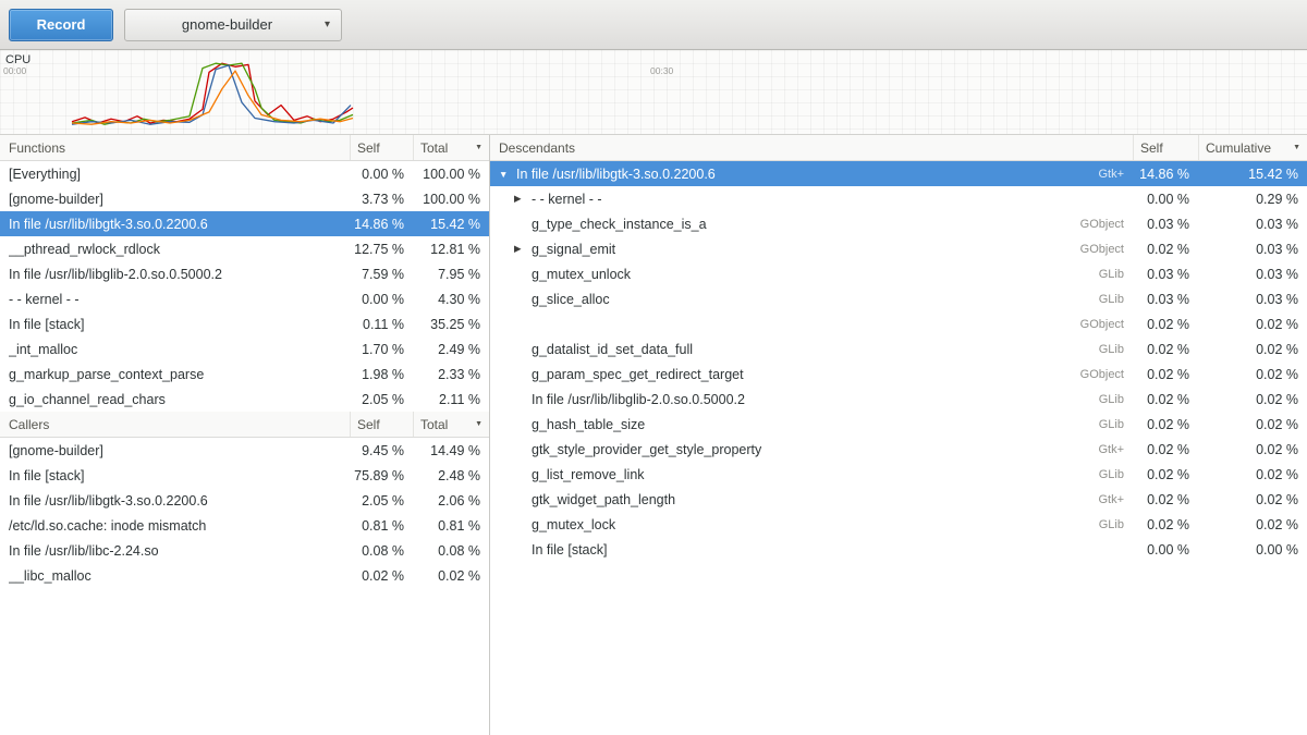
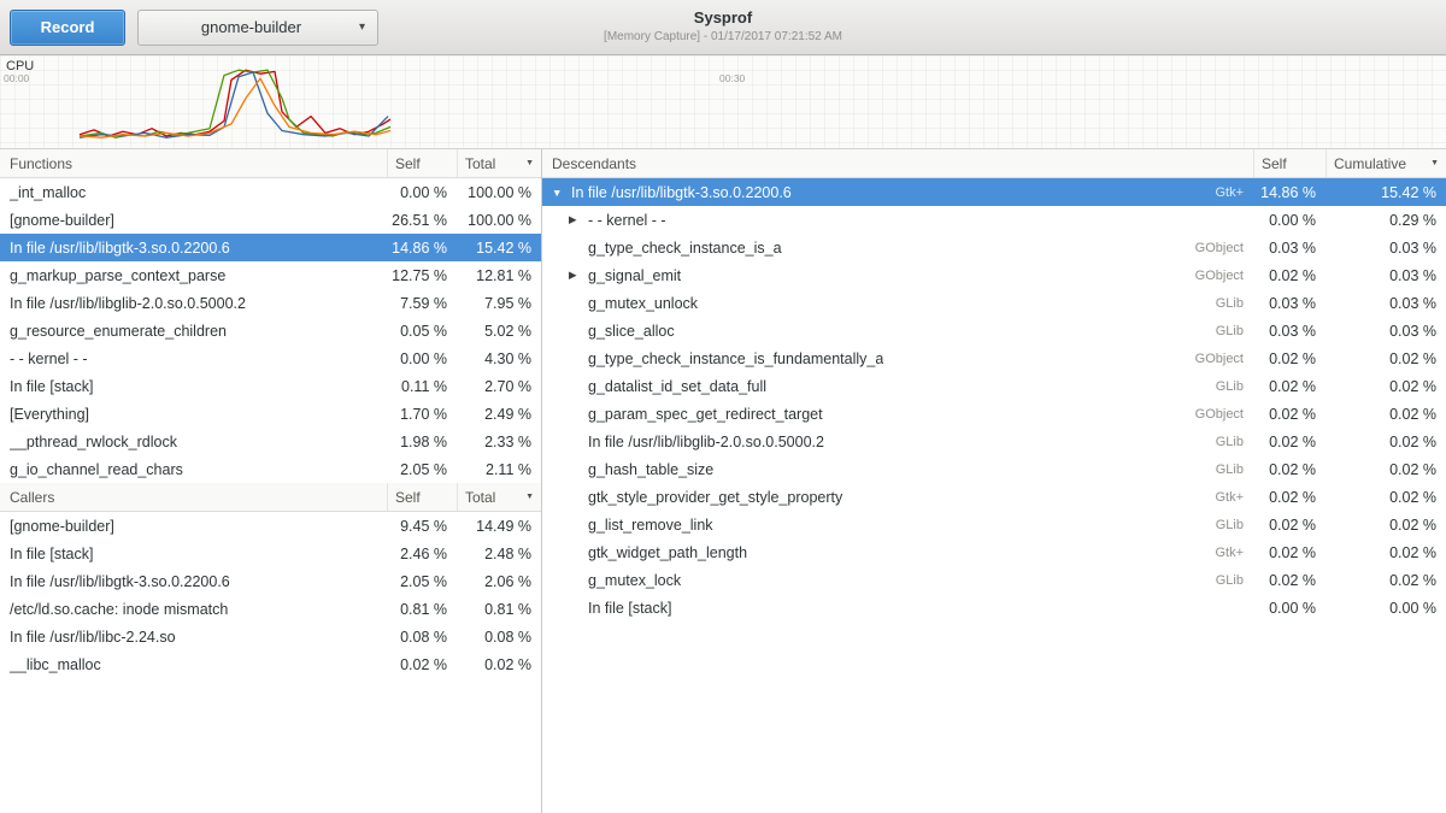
  Record
  gnome-builder
  ▾
+ Sysprof
+ [Memory Capture] - 01/17/2017 07:21:52 AM
  CPU
  00:00
  00:30
  Functions
  Self
  Total
- [Everything]
+ _int_malloc
  0.00 %
  100.00 %
  [gnome-builder]
- 3.73 %
+ 26.51 %
  100.00 %
  In file /usr/lib/libgtk-3.so.0.2200.6
  14.86 %
  15.42 %
- __pthread_rwlock_rdlock
+ g_markup_parse_context_parse
  12.75 %
  12.81 %
  In file /usr/lib/libglib-2.0.so.0.5000.2
  7.59 %
  7.95 %
+ g_resource_enumerate_children
+ 0.05 %
+ 5.02 %
  - - kernel - -
  0.00 %
  4.30 %
  In file [stack]
  0.11 %
- 35.25 %
+ 2.70 %
- _int_malloc
+ [Everything]
  1.70 %
  2.49 %
- g_markup_parse_context_parse
+ __pthread_rwlock_rdlock
  1.98 %
  2.33 %
  g_io_channel_read_chars
  2.05 %
  2.11 %
  Callers
  Self
  Total
  [gnome-builder]
  9.45 %
  14.49 %
  In file [stack]
- 75.89 %
+ 2.46 %
  2.48 %
  In file /usr/lib/libgtk-3.so.0.2200.6
  2.05 %
  2.06 %
  /etc/ld.so.cache: inode mismatch
  0.81 %
  0.81 %
  In file /usr/lib/libc-2.24.so
  0.08 %
  0.08 %
  __libc_malloc
  0.02 %
  0.02 %
  Descendants
  Self
  Cumulative
  ▼
  In file /usr/lib/libgtk-3.so.0.2200.6
  Gtk+
  14.86 %
  15.42 %
  ▶
  - - kernel - -
  0.00 %
  0.29 %
  g_type_check_instance_is_a
  GObject
  0.03 %
  0.03 %
  ▶
  g_signal_emit
  GObject
  0.02 %
  0.03 %
  g_mutex_unlock
  GLib
  0.03 %
  0.03 %
  g_slice_alloc
  GLib
  0.03 %
  0.03 %
+ g_type_check_instance_is_fundamentally_a
  GObject
  0.02 %
  0.02 %
  g_datalist_id_set_data_full
  GLib
  0.02 %
  0.02 %
  g_param_spec_get_redirect_target
  GObject
  0.02 %
  0.02 %
  In file /usr/lib/libglib-2.0.so.0.5000.2
  GLib
  0.02 %
  0.02 %
  g_hash_table_size
  GLib
  0.02 %
  0.02 %
  gtk_style_provider_get_style_property
  Gtk+
  0.02 %
  0.02 %
  g_list_remove_link
  GLib
  0.02 %
  0.02 %
  gtk_widget_path_length
  Gtk+
  0.02 %
  0.02 %
  g_mutex_lock
  GLib
  0.02 %
  0.02 %
  In file [stack]
  0.00 %
  0.00 %
